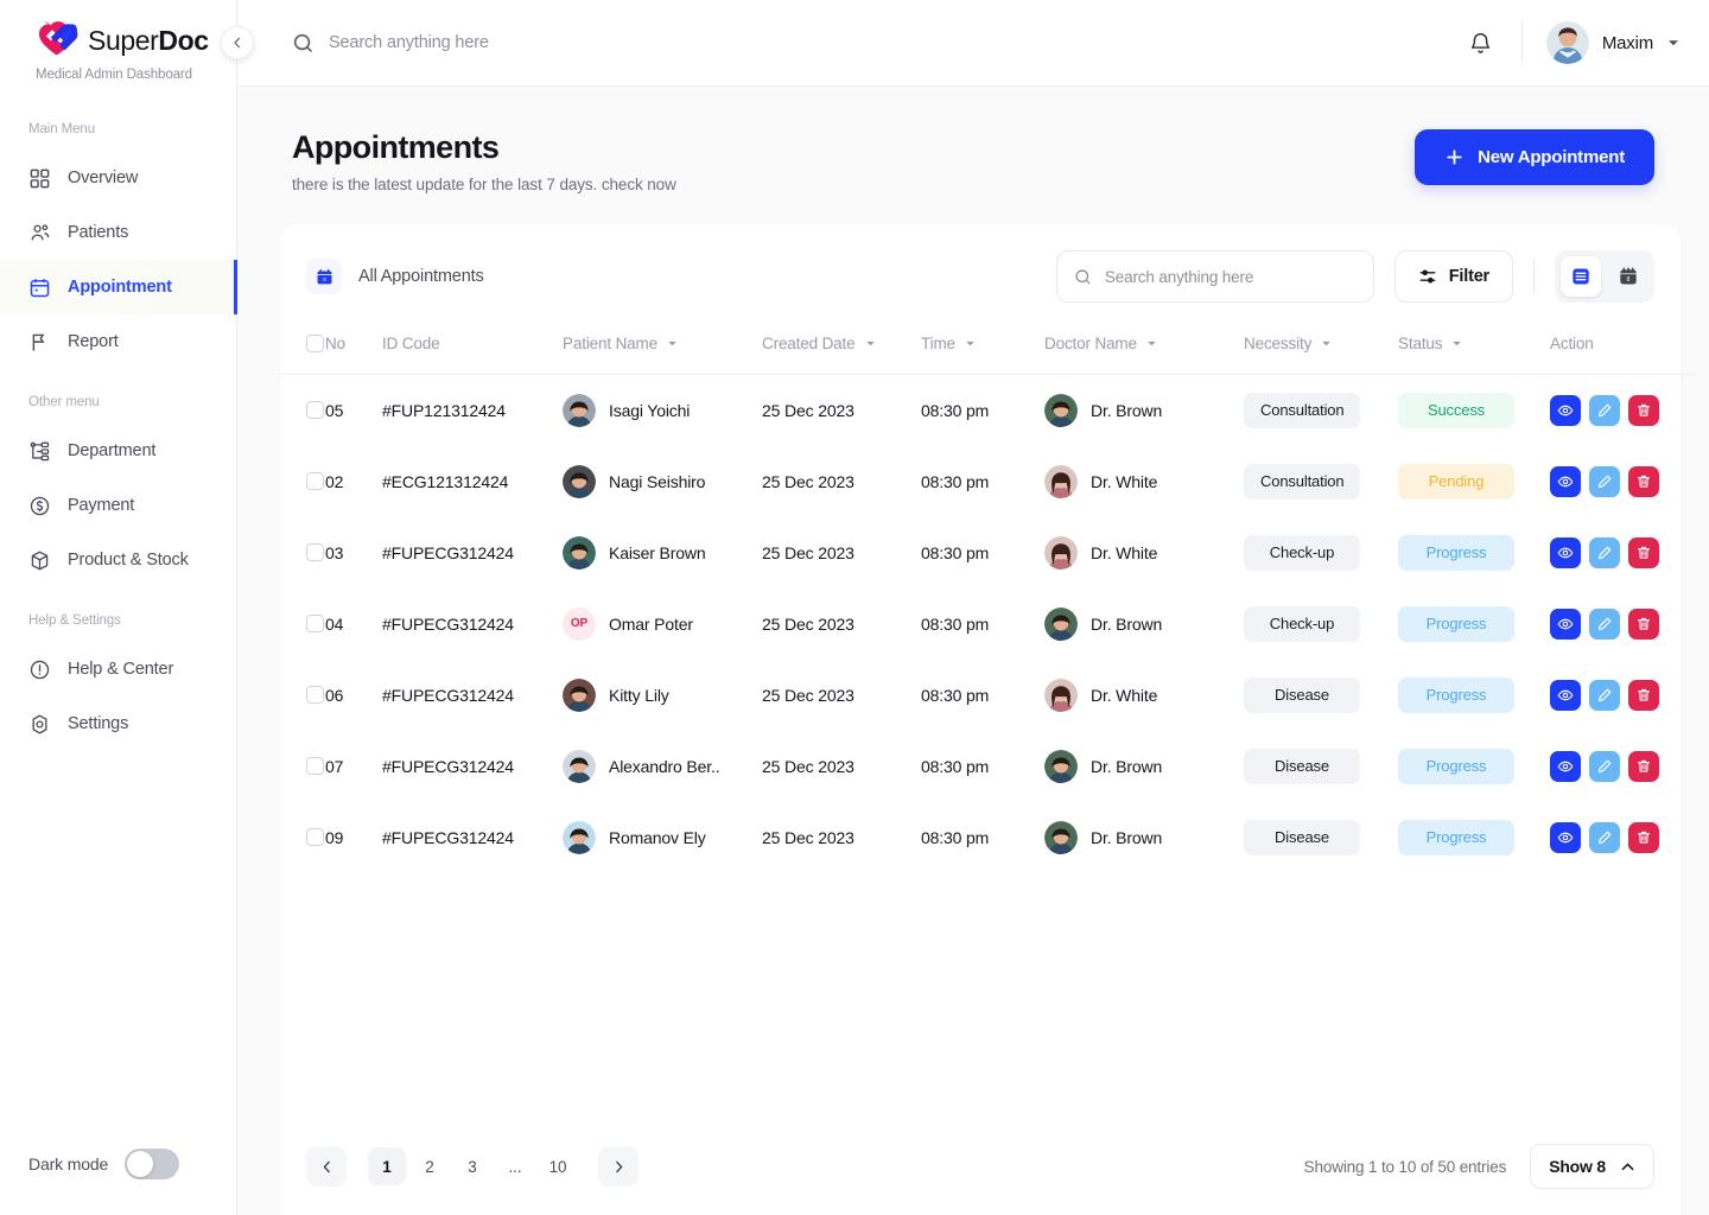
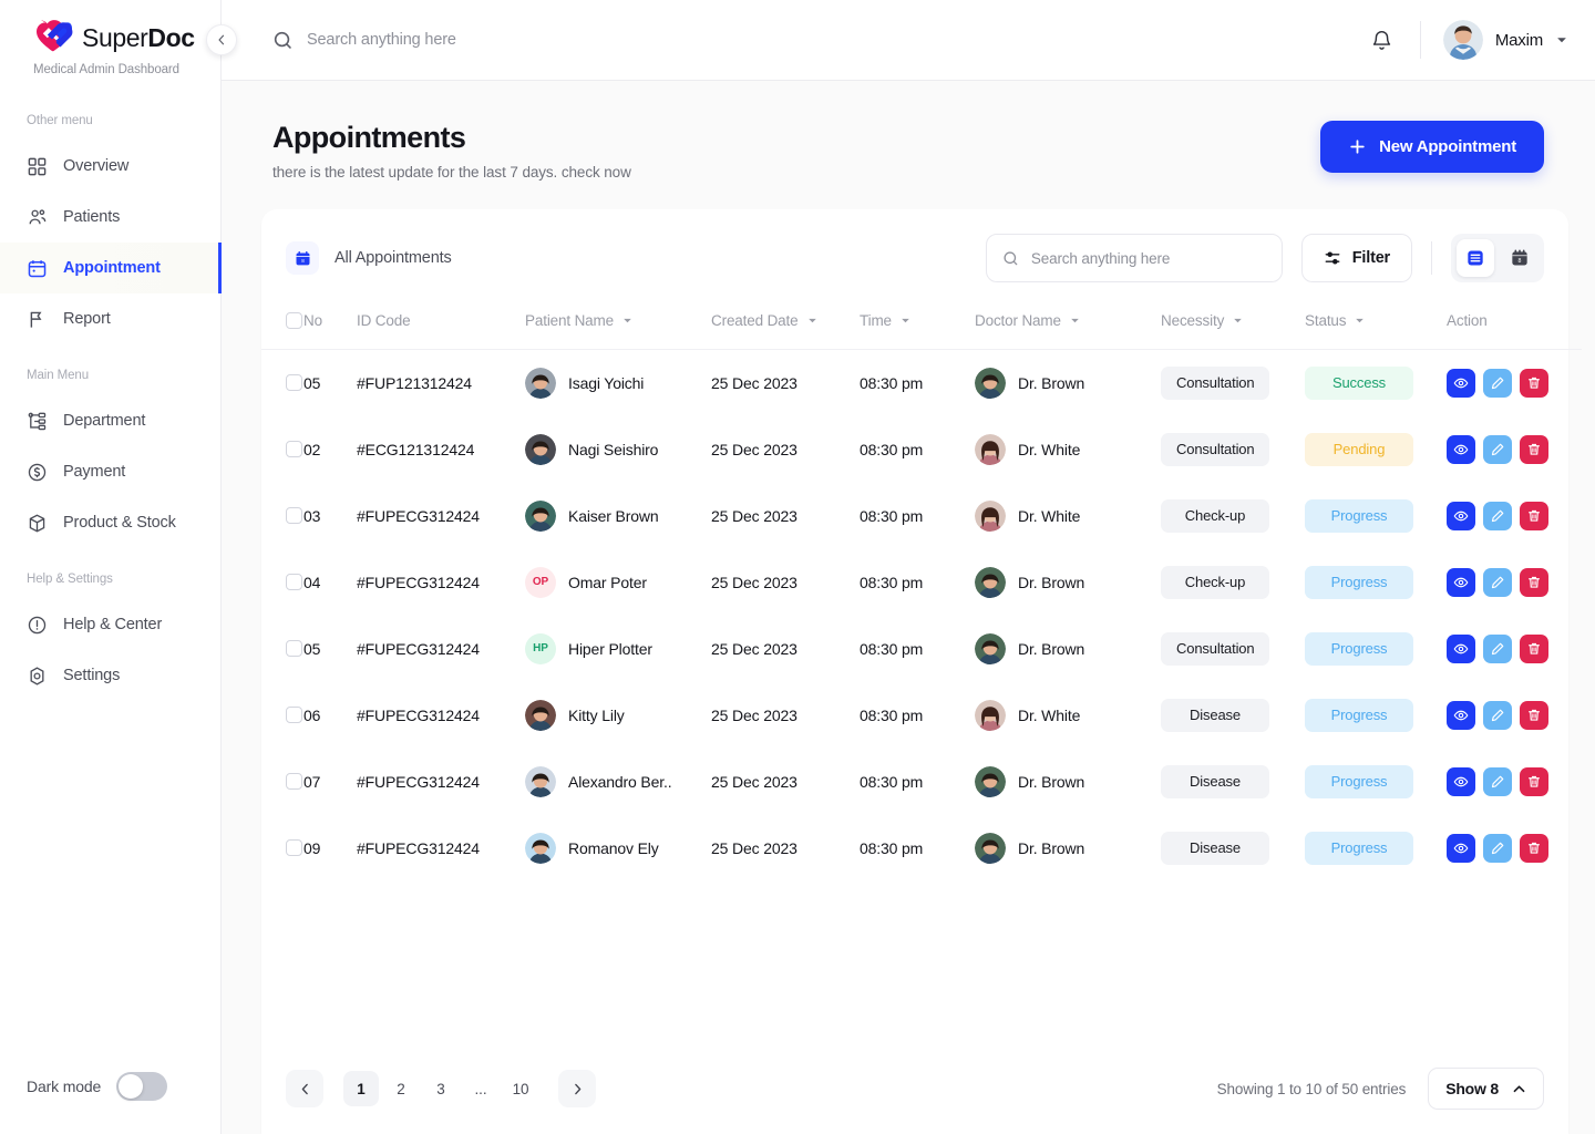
  SuperDoc
  Medical Admin Dashboard
- Main Menu
+ Other menu
  Overview
  Patients
  Appointment
  Report
- Other menu
+ Main Menu
  Department
  Payment
  Product & Stock
  Help & Settings
  Help & Center
  Settings
  Dark mode
  Search anything here
  Maxim
  Appointments
  there is the latest update for the last 7 days. check now
  New Appointment
  All Appointments
  Search anything here
  Filter
  	No	ID Code	Patient Name	Created Date	Time	Doctor Name	Necessity	Status	Action
  	05	#FUP121312424	Isagi Yoichi	25 Dec 2023	08:30 pm	Dr. Brown	Consultation	Success
  	02	#ECG121312424	Nagi Seishiro	25 Dec 2023	08:30 pm	Dr. White	Consultation	Pending
  	03	#FUPECG312424	Kaiser Brown	25 Dec 2023	08:30 pm	Dr. White	Check-up	Progress
  	04	#FUPECG312424	OP Omar Poter	25 Dec 2023	08:30 pm	Dr. Brown	Check-up	Progress
+ 	05	#FUPECG312424	HP Hiper Plotter	25 Dec 2023	08:30 pm	Dr. Brown	Consultation	Progress
  	06	#FUPECG312424	Kitty Lily	25 Dec 2023	08:30 pm	Dr. White	Disease	Progress
  	07	#FUPECG312424	Alexandro Ber..	25 Dec 2023	08:30 pm	Dr. Brown	Disease	Progress
  	09	#FUPECG312424	Romanov Ely	25 Dec 2023	08:30 pm	Dr. Brown	Disease	Progress
  1
  2
  3
  ...
  10
  Showing 1 to 10 of 50 entries
  Show 8
